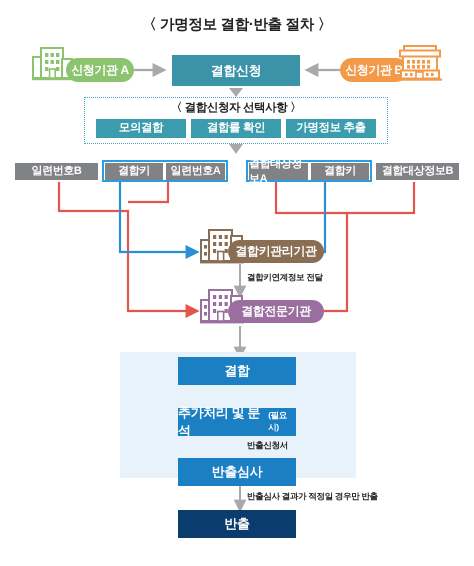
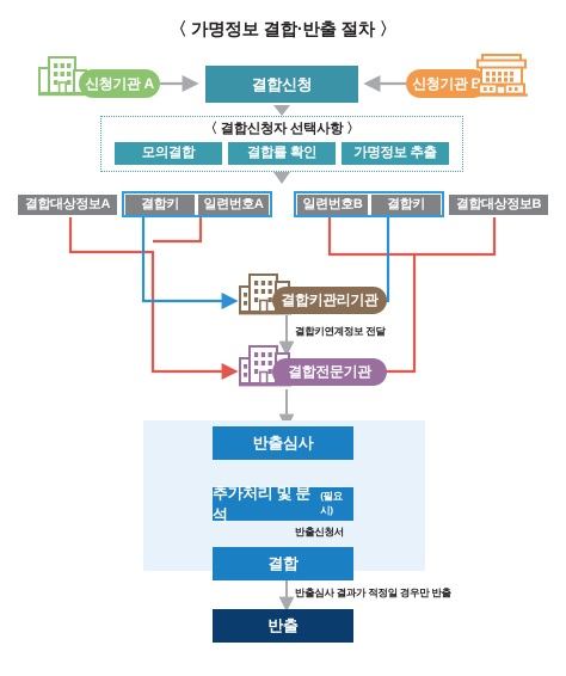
  〈 가명정보 결합·반출 절차 〉
  신청기관 A
  결합신청
  신청기관 B
  〈 결합신청자 선택사항 〉
  모의결합
  결합률 확인
  가명정보 추출
- 일련번호B
+ 결합대상정보A
  결합키
  일련번호A
- 결합대상정보A
+ 일련번호B
  결합키
  결합대상정보B
  결합키관리기관
  결합키연계정보 전달
  결합전문기관
- 결합
+ 반출심사
  추가처리 및 분석
  (필요시)
  반출신청서
- 반출심사
+ 결합
  반출심사 결과가 적정일 경우만 반출
  반출
